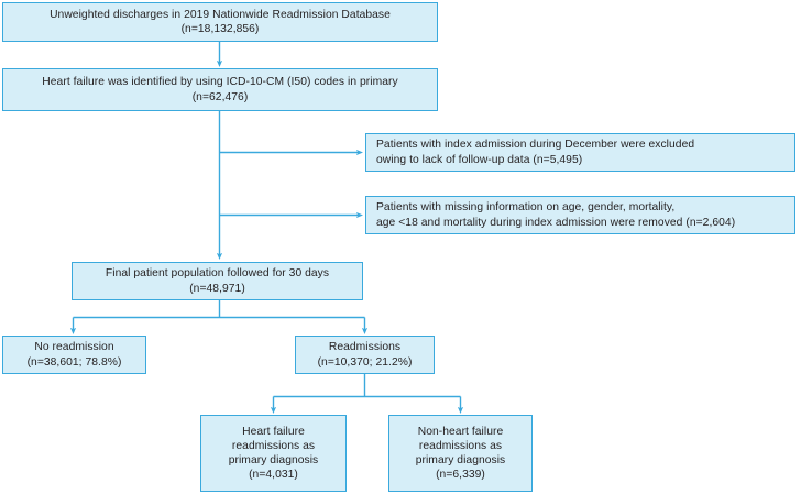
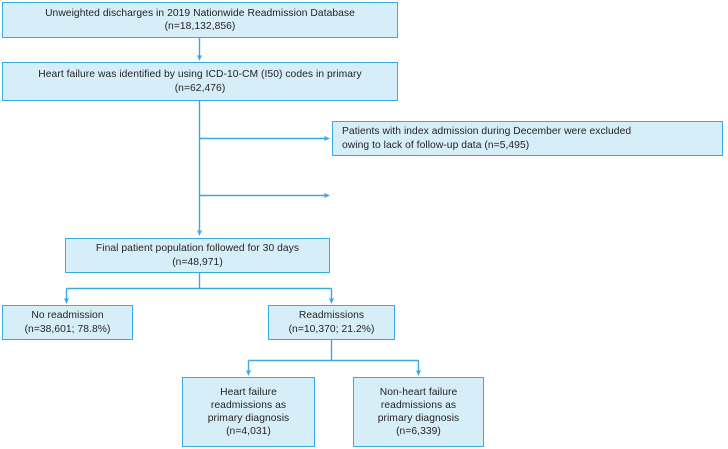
  Unweighted discharges in 2019 Nationwide Readmission Database
  (n=18,132,856)
  Heart failure was identified by using ICD-10-CM (I50) codes in primary
  (n=62,476)
  Patients with index admission during December were excluded
  owing to lack of follow-up data (n=5,495)
- Patients with missing information on age, gender, mortality,
- age <18 and mortality during index admission were removed (n=2,604)
  Final patient population followed for 30 days
  (n=48,971)
  No readmission
  (n=38,601; 78.8%)
  Readmissions
  (n=10,370; 21.2%)
  Heart failure
  readmissions as
  primary diagnosis
  (n=4,031)
  Non-heart failure
  readmissions as
  primary diagnosis
  (n=6,339)
